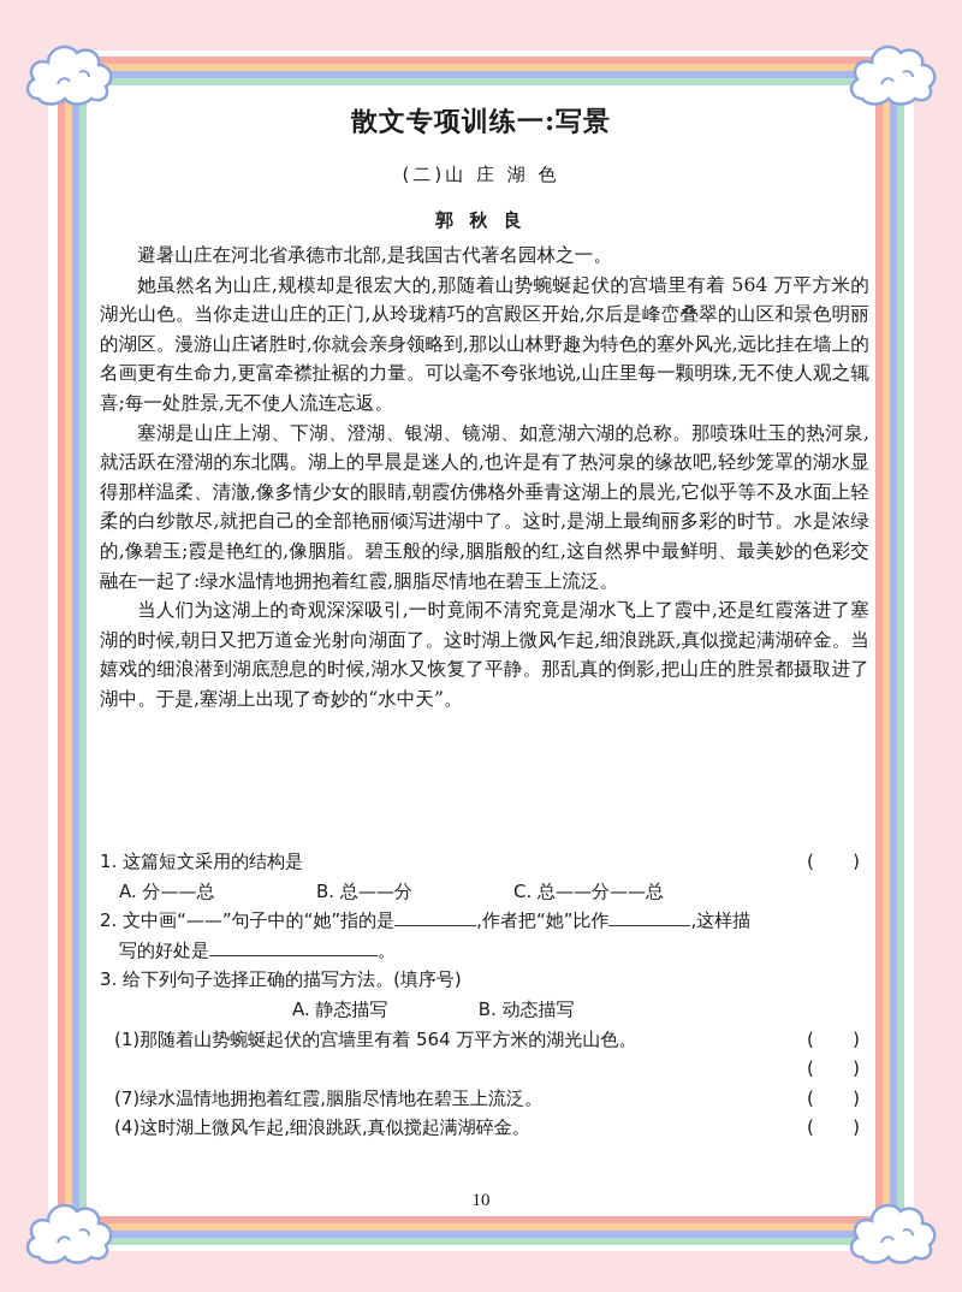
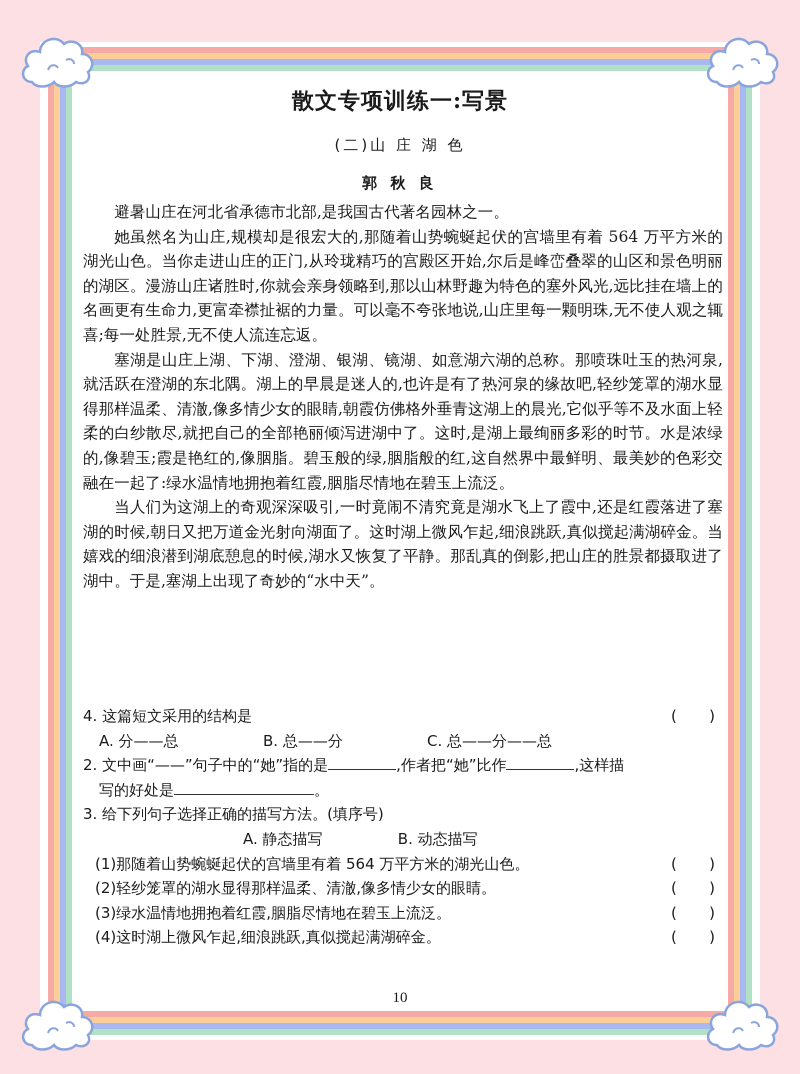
  散文专项训练一:写景
  (二)山 庄 湖 色
  郭 秋 良
  避暑山庄在河北省承德市北部,是我国古代著名园林之一。
  她虽然名为山庄,规模却是很宏大的,那随着山势蜿蜒起伏的宫墙里有着 564 万平方米的湖光山色。当你走进山庄的正门,从玲珑精巧的宫殿区开始,尔后是峰峦叠翠的山区和景色明丽的湖区。漫游山庄诸胜时,你就会亲身领略到,那以山林野趣为特色的塞外风光,远比挂在墙上的名画更有生命力,更富牵襟扯裾的力量。可以毫不夸张地说,山庄里每一颗明珠,无不使人观之辄喜;每一处胜景,无不使人流连忘返。
  塞湖是山庄上湖、下湖、澄湖、银湖、镜湖、如意湖六湖的总称。那喷珠吐玉的热河泉,就活跃在澄湖的东北隅。湖上的早晨是迷人的,也许是有了热河泉的缘故吧,轻纱笼罩的湖水显得那样温柔、清澈,像多情少女的眼睛,朝霞仿佛格外垂青这湖上的晨光,它似乎等不及水面上轻柔的白纱散尽,就把自己的全部艳丽倾泻进湖中了。这时,是湖上最绚丽多彩的时节。水是浓绿的,像碧玉;霞是艳红的,像胭脂。碧玉般的绿,胭脂般的红,这自然界中最鲜明、最美妙的色彩交融在一起了:绿水温情地拥抱着红霞,胭脂尽情地在碧玉上流泛。
  当人们为这湖上的奇观深深吸引,一时竟闹不清究竟是湖水飞上了霞中,还是红霞落进了塞湖的时候,朝日又把万道金光射向湖面了。这时湖上微风乍起,细浪跳跃,真似搅起满湖碎金。当嬉戏的细浪潜到湖底憩息的时候,湖水又恢复了平静。那乱真的倒影,把山庄的胜景都摄取进了湖中。于是,塞湖上出现了奇妙的“水中天”。
- 1. 这篇短文采用的结构是
+ 4. 这篇短文采用的结构是
  (
  )
  A. 分——总
  B. 总——分
  C. 总——分——总
  2. 文中画“——”句子中的“她”指的是 ,作者把“她”比作 ,这样描
  写的好处是 。
  3. 给下列句子选择正确的描写方法。(填序号)
  A. 静态描写 B. 动态描写
  (1)那随着山势蜿蜒起伏的宫墙里有着 564 万平方米的湖光山色。
  (
  )
+ (2)轻纱笼罩的湖水显得那样温柔、清澈,像多情少女的眼睛。
  (
  )
- (7)绿水温情地拥抱着红霞,胭脂尽情地在碧玉上流泛。
+ (3)绿水温情地拥抱着红霞,胭脂尽情地在碧玉上流泛。
  (
  )
  (4)这时湖上微风乍起,细浪跳跃,真似搅起满湖碎金。
  (
  )
  10
